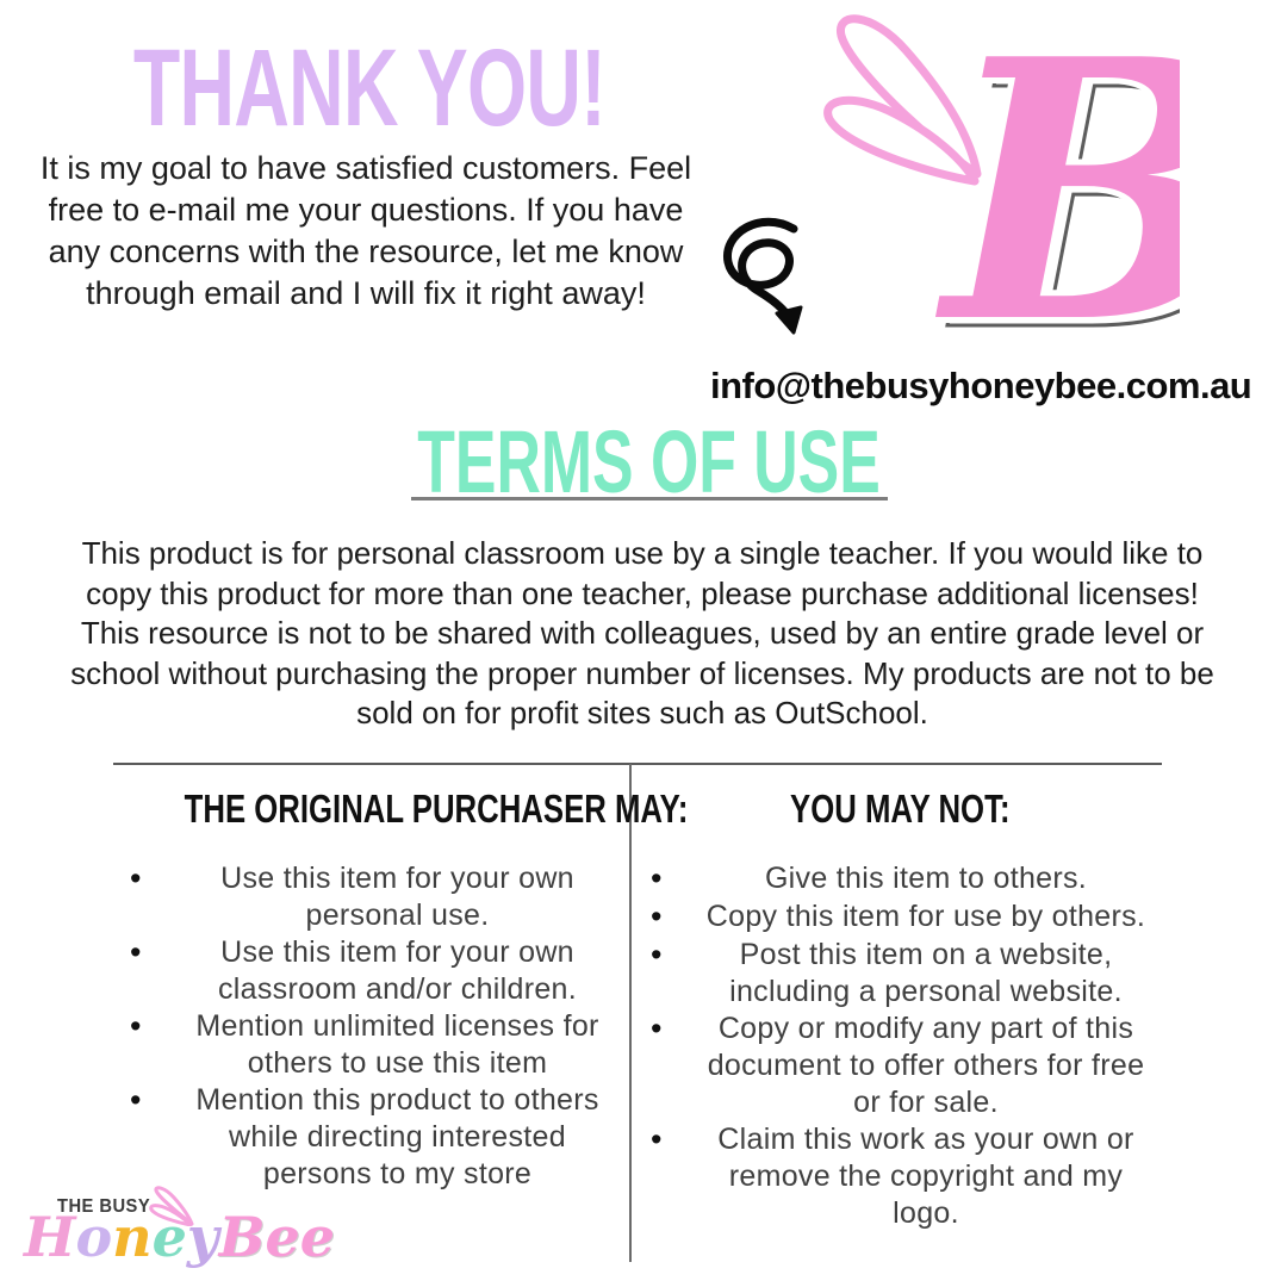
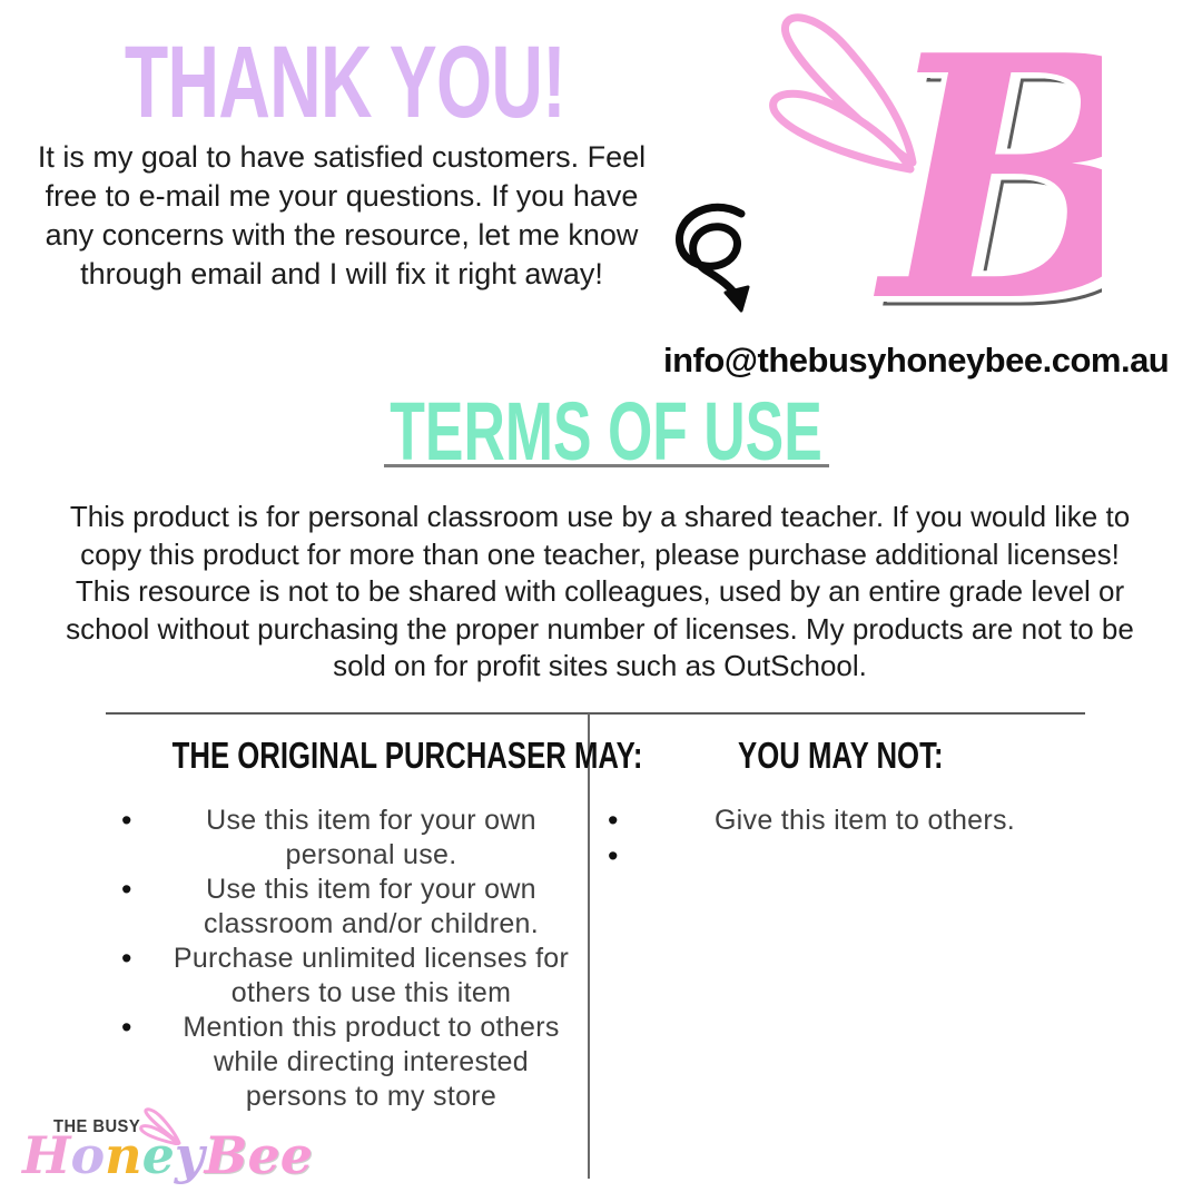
  THANK YOU!
  It is my goal to have satisfied customers. Feel free to e-mail me your questions. If you have any concerns with the resource, let me know through email and I will fix it right away!
  B
  info@thebusyhoneybee.com.au
  TERMS OF USE
- This product is for personal classroom use by a single teacher. If you would like to copy this product for more than one teacher, please purchase additional licenses! This resource is not to be shared with colleagues, used by an entire grade level or school without purchasing the proper number of licenses. My products are not to be sold on for profit sites such as OutSchool.
+ This product is for personal classroom use by a shared teacher. If you would like to copy this product for more than one teacher, please purchase additional licenses! This resource is not to be shared with colleagues, used by an entire grade level or school without purchasing the proper number of licenses. My products are not to be sold on for profit sites such as OutSchool.
  THE ORIGINAL PURCHASER MAY:
  Use this item for your own personal use.
  Use this item for your own classroom and/or children.
- Mention unlimited licenses for others to use this item
+ Purchase unlimited licenses for others to use this item
  Mention this product to others while directing interested persons to my store
  YOU MAY NOT:
  Give this item to others.
- Copy this item for use by others.
- Post this item on a website, including a personal website.
- Copy or modify any part of this document to offer others for free or for sale.
- Claim this work as your own or remove the copyright and my logo.
  THE BUSY
  HoneyBee
